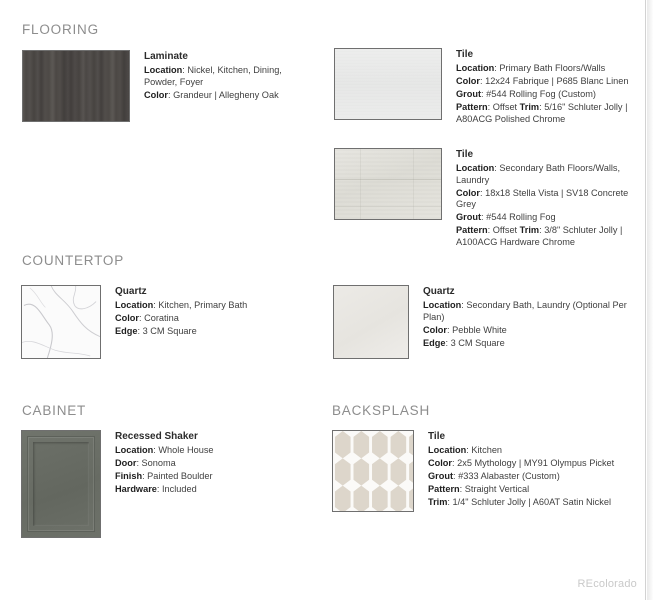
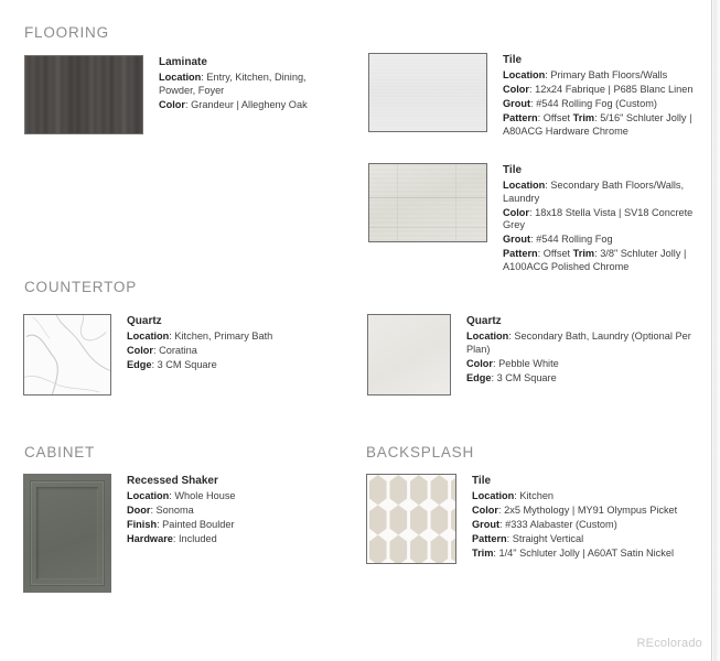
  FLOORING
  Laminate
- Location: Nickel, Kitchen, Dining, Powder, Foyer
+ Location: Entry, Kitchen, Dining, Powder, Foyer
  Color: Grandeur | Allegheny Oak
  Tile
  Location: Primary Bath Floors/Walls
  Color: 12x24 Fabrique | P685 Blanc Linen
  Grout: #544 Rolling Fog (Custom)
- Pattern: Offset Trim: 5/16" Schluter Jolly | A80ACG Polished Chrome
+ Pattern: Offset Trim: 5/16" Schluter Jolly | A80ACG Hardware Chrome
  Tile
  Location: Secondary Bath Floors/Walls, Laundry
  Color: 18x18 Stella Vista | SV18 Concrete Grey
  Grout: #544 Rolling Fog
- Pattern: Offset Trim: 3/8" Schluter Jolly | A100ACG Hardware Chrome
+ Pattern: Offset Trim: 3/8" Schluter Jolly | A100ACG Polished Chrome
  COUNTERTOP
  Quartz
  Location: Kitchen, Primary Bath
  Color: Coratina
  Edge: 3 CM Square
  Quartz
  Location: Secondary Bath, Laundry (Optional Per Plan)
  Color: Pebble White
  Edge: 3 CM Square
  CABINET
  Recessed Shaker
  Location: Whole House
  Door: Sonoma
  Finish: Painted Boulder
  Hardware: Included
  BACKSPLASH
  Tile
  Location: Kitchen
  Color: 2x5 Mythology | MY91 Olympus Picket
  Grout: #333 Alabaster (Custom)
  Pattern: Straight Vertical
  Trim: 1/4" Schluter Jolly | A60AT Satin Nickel
  REcolorado
